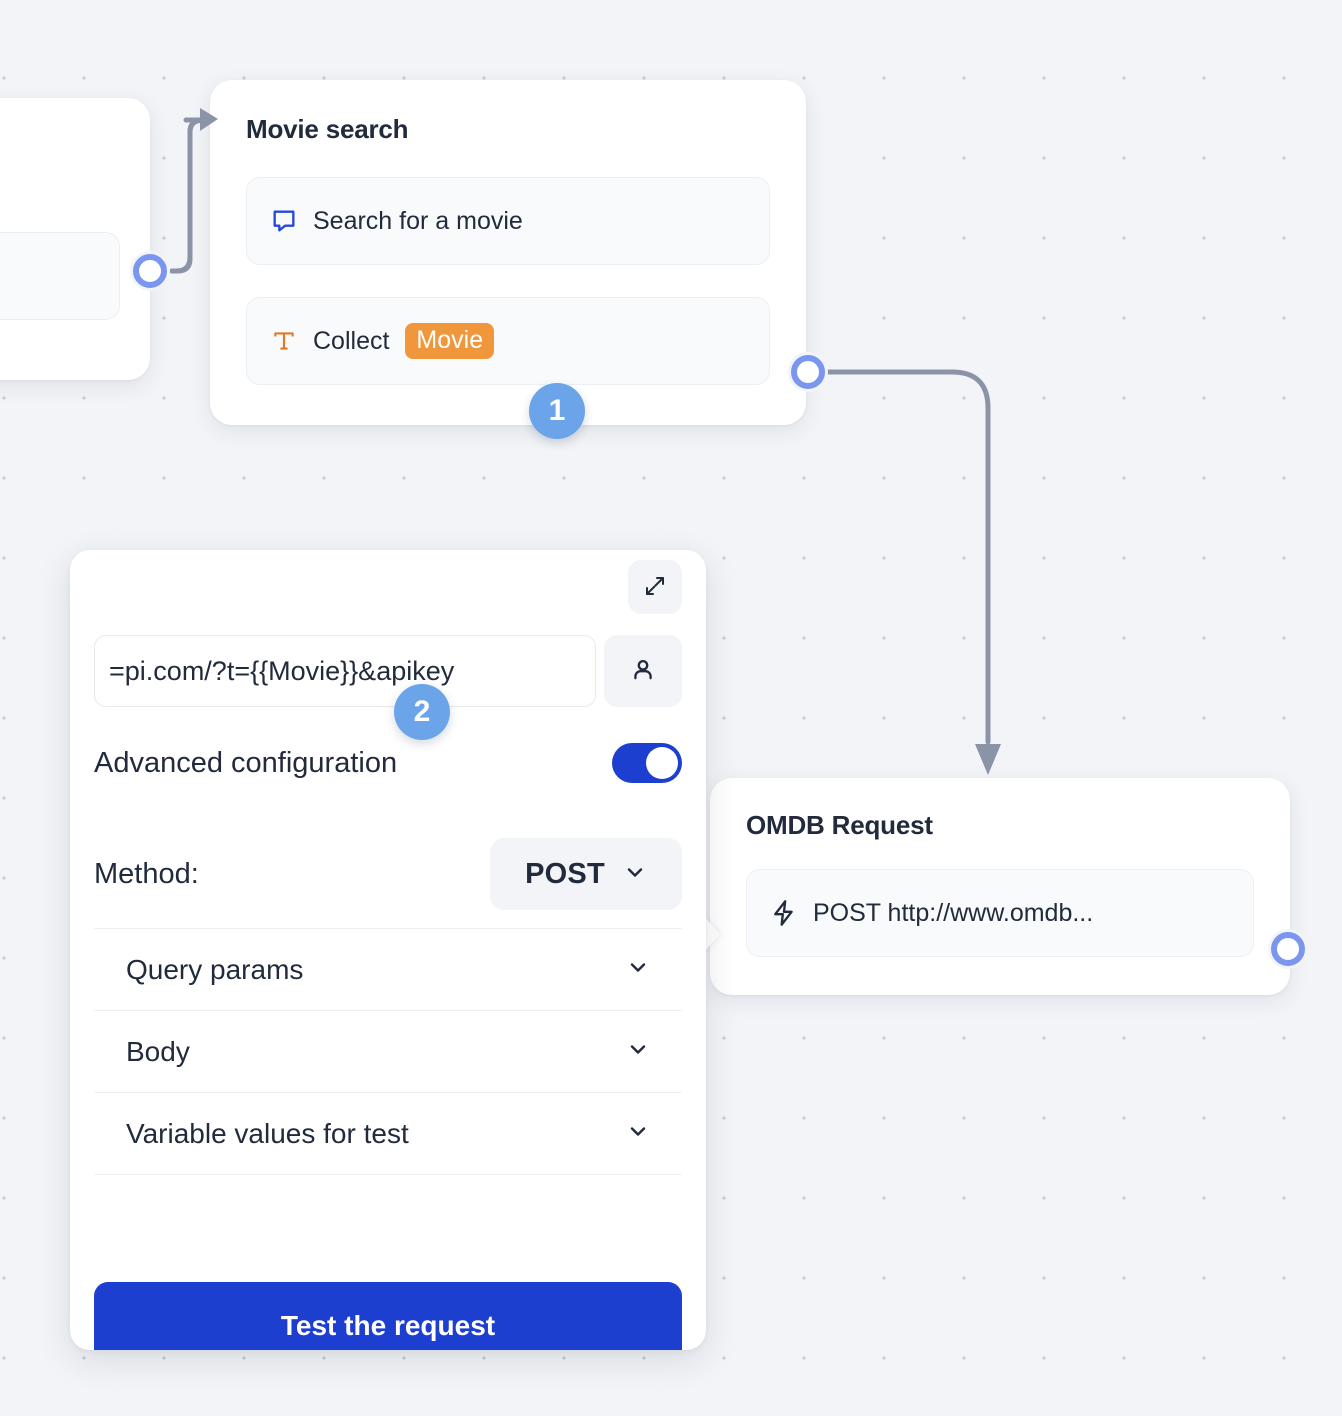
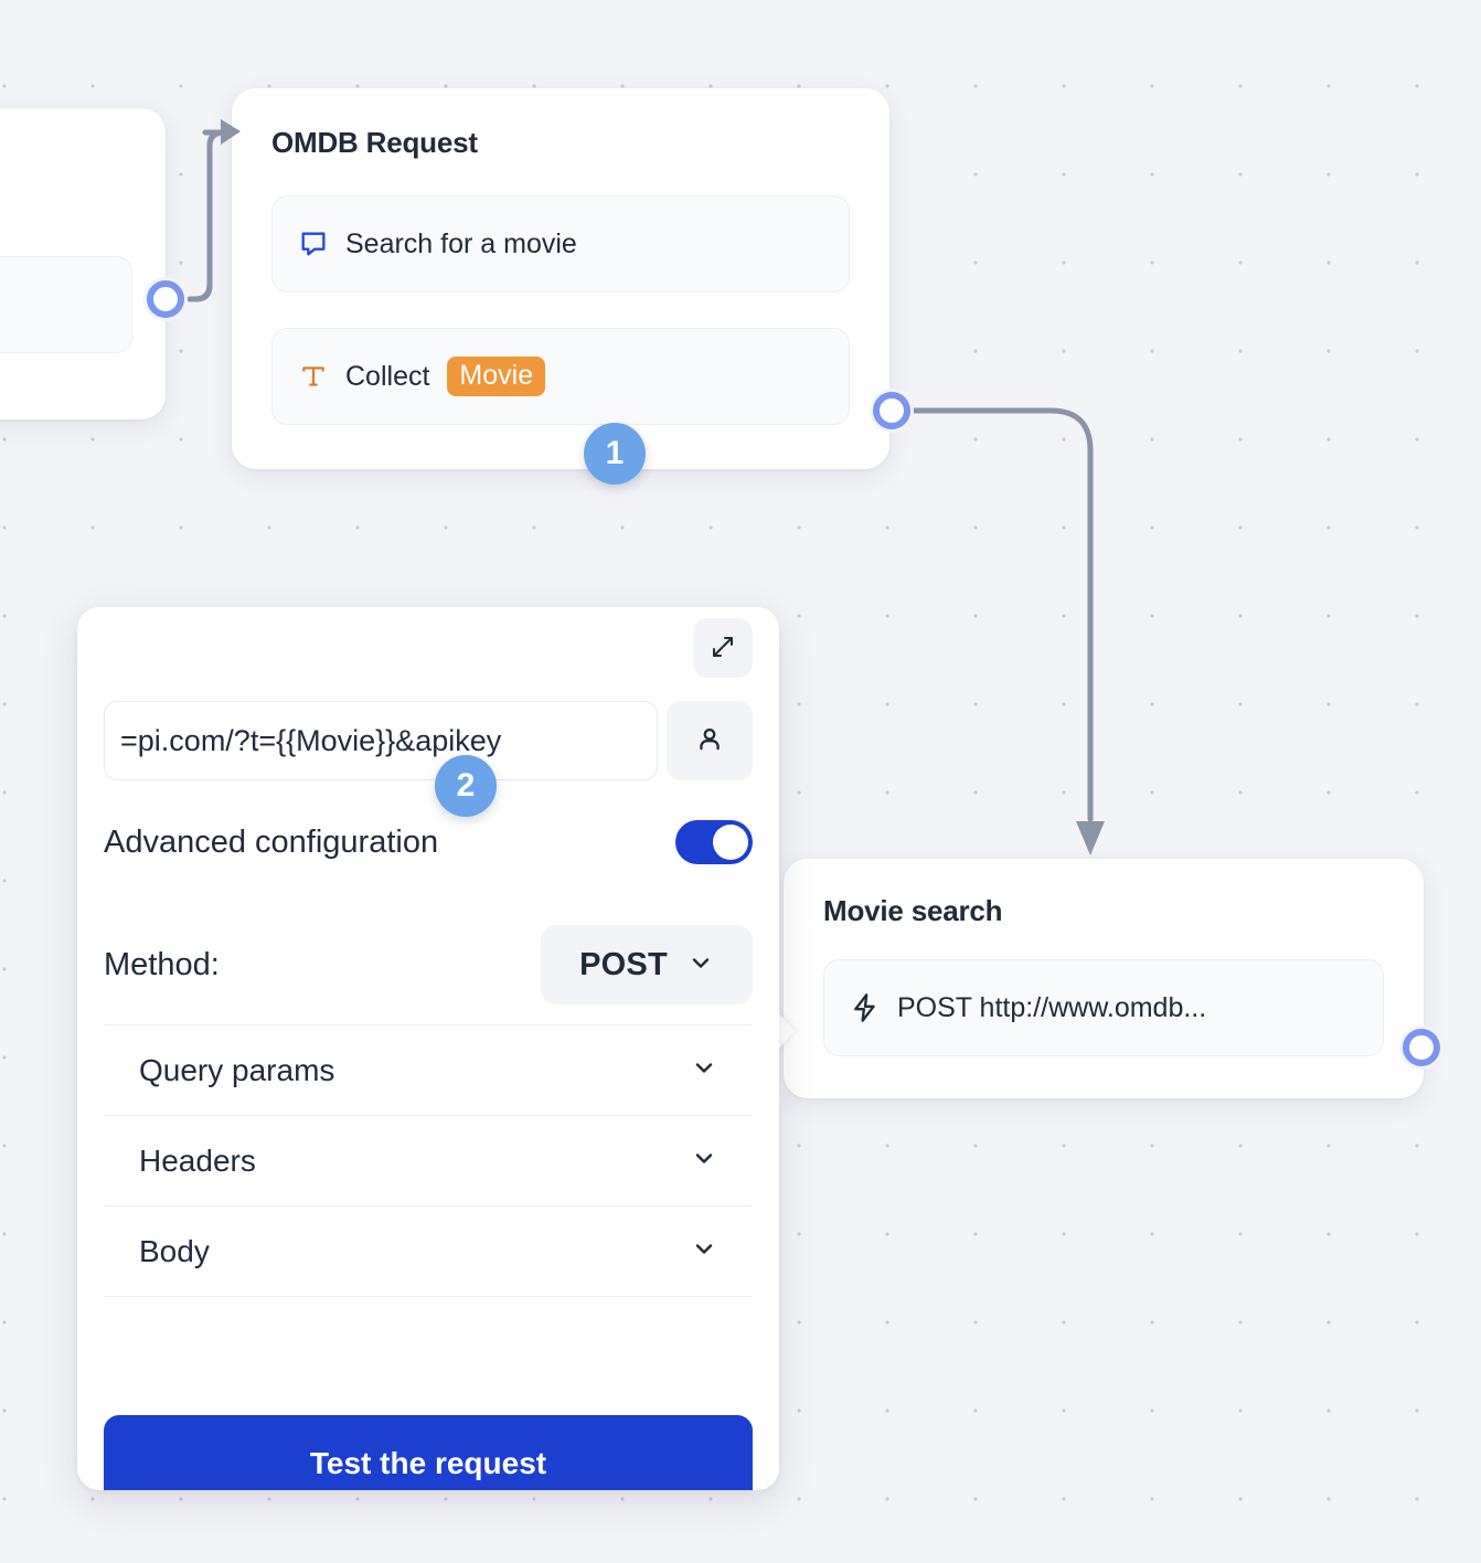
- Movie search
+ OMDB Request
  Search for a movie
  Collect
  Movie
- OMDB Request
+ Movie search
  POST http://www.omdb...
  Advanced configuration
  Method:
  POST
  Query params
+ Headers
  Body
- Variable values for test
  Test the request
  1
  2
